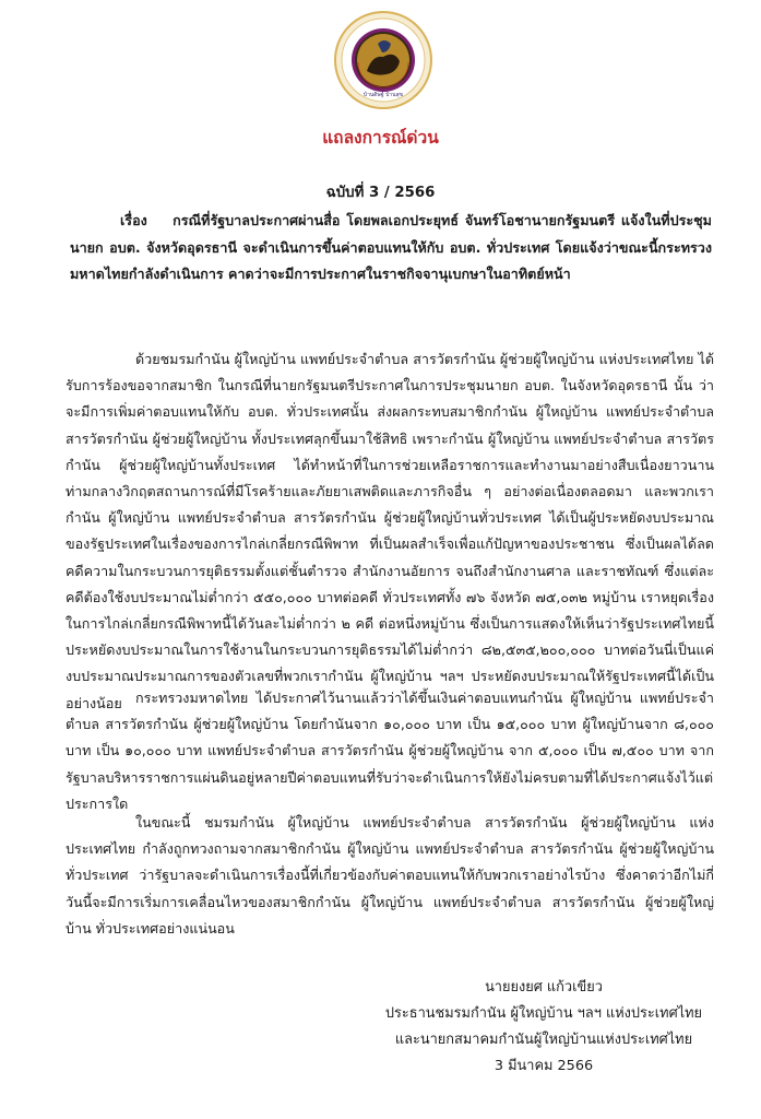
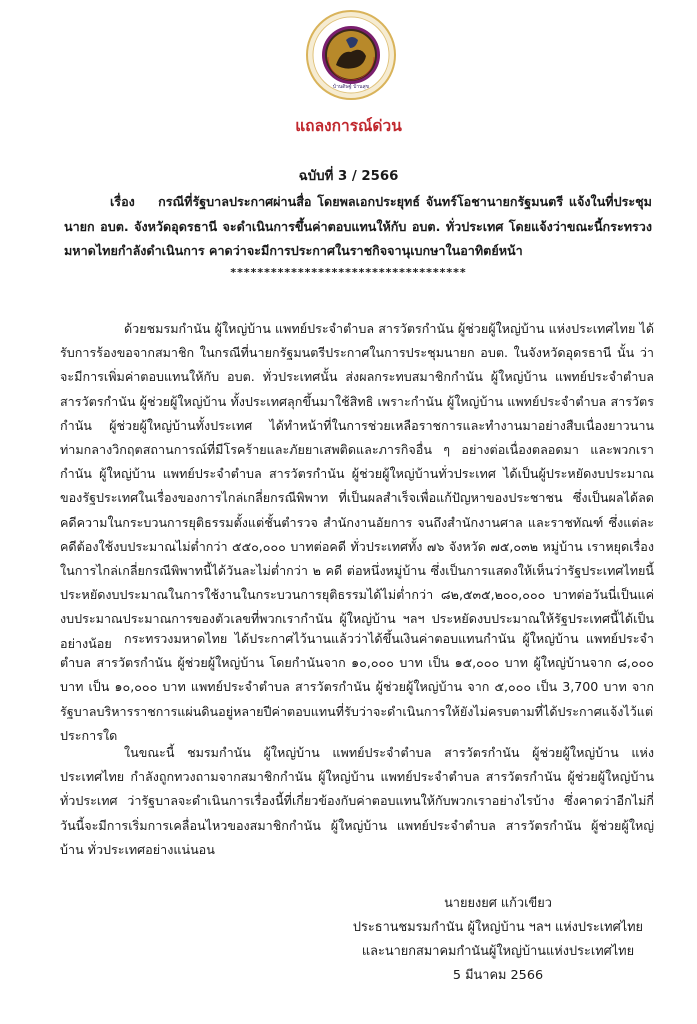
  แถลงการณ์ด่วน
  ฉบับที่ 3 / 2566
  เรื่อง กรณีที่รัฐบาลประกาศผ่านสื่อ โดยพลเอกประยุทธ์ จันทร์โอชานายกรัฐมนตรี แจ้งในที่ประชุมนายก อบต. จังหวัดอุดรธานี จะดำเนินการขึ้นค่าตอบแทนให้กับ อบต. ทั่วประเทศ โดยแจ้งว่าขณะนี้กระทรวงมหาดไทยกำลังดำเนินการ คาดว่าจะมีการประกาศในราชกิจจานุเบกษาในอาทิตย์หน้า
+ ***********************************
  ด้วยชมรมกำนัน ผู้ใหญ่บ้าน แพทย์ประจำตำบล สารวัตรกำนัน ผู้ช่วยผู้ใหญ่บ้าน แห่งประเทศไทย ได้รับการร้องขอจากสมาชิก ในกรณีที่นายกรัฐมนตรีประกาศในการประชุมนายก อบต. ในจังหวัดอุดรธานี นั้น ว่าจะมีการเพิ่มค่าตอบแทนให้กับ อบต. ทั่วประเทศนั้น ส่งผลกระทบสมาชิกกำนัน ผู้ใหญ่บ้าน แพทย์ประจำตำบล สารวัตรกำนัน ผู้ช่วยผู้ใหญ่บ้าน ทั้งประเทศลุกขึ้นมาใช้สิทธิ เพราะกำนัน ผู้ใหญ่บ้าน แพทย์ประจำตำบล สารวัตรกำนัน ผู้ช่วยผู้ใหญ่บ้านทั้งประเทศ ได้ทำหน้าที่ในการช่วยเหลือราชการและทำงานมาอย่างสืบเนื่องยาวนานท่ามกลางวิกฤตสถานการณ์ที่มีโรคร้ายและภัยยาเสพติดและภารกิจอื่น ๆ อย่างต่อเนื่องตลอดมา และพวกเรากำนัน ผู้ใหญ่บ้าน แพทย์ประจำตำบล สารวัตรกำนัน ผู้ช่วยผู้ใหญ่บ้านทั่วประเทศ ได้เป็นผู้ประหยัดงบประมาณของรัฐประเทศในเรื่องของการไกล่เกลี่ยกรณีพิพาท ที่เป็นผลสำเร็จเพื่อแก้ปัญหาของประชาชน ซึ่งเป็นผลได้ลดคดีความในกระบวนการยุติธรรมตั้งแต่ชั้นตำรวจ สำนักงานอัยการ จนถึงสำนักงานศาล และราชทัณฑ์ ซึ่งแต่ละคดีต้องใช้งบประมาณไม่ต่ำกว่า ๕๕๐,๐๐๐ บาทต่อคดี ทั่วประเทศทั้ง ๗๖ จังหวัด ๗๕,๐๓๒ หมู่บ้าน เราหยุดเรื่องในการไกล่เกลี่ยกรณีพิพาทนี้ได้วันละไม่ต่ำกว่า ๒ คดี ต่อหนึ่งหมู่บ้าน ซึ่งเป็นการแสดงให้เห็นว่ารัฐประเทศไทยนี้ ประหยัดงบประมาณในการใช้งานในกระบวนการยุติธรรมได้ไม่ต่ำกว่า ๘๒,๕๓๕,๒๐๐,๐๐๐ บาทต่อวันนี่เป็นแค่งบประมาณประมาณการของตัวเลขที่พวกเรากำนัน ผู้ใหญ่บ้าน ฯลฯ ประหยัดงบประมาณให้รัฐประเทศนี้ได้เป็นอย่างน้อย
- กระทรวงมหาดไทย ได้ประกาศไว้นานแล้วว่าได้ขึ้นเงินค่าตอบแทนกำนัน ผู้ใหญ่บ้าน แพทย์ประจำตำบล สารวัตรกำนัน ผู้ช่วยผู้ใหญ่บ้าน โดยกำนันจาก ๑๐,๐๐๐ บาท เป็น ๑๕,๐๐๐ บาท ผู้ใหญ่บ้านจาก ๘,๐๐๐ บาท เป็น ๑๐,๐๐๐ บาท แพทย์ประจำตำบล สารวัตรกำนัน ผู้ช่วยผู้ใหญ่บ้าน จาก ๕,๐๐๐ เป็น ๗,๕๐๐ บาท จากรัฐบาลบริหารราชการแผ่นดินอยู่หลายปีค่าตอบแทนที่รับว่าจะดำเนินการให้ยังไม่ครบตามที่ได้ประกาศแจ้งไว้แต่ประการใด
+ กระทรวงมหาดไทย ได้ประกาศไว้นานแล้วว่าได้ขึ้นเงินค่าตอบแทนกำนัน ผู้ใหญ่บ้าน แพทย์ประจำตำบล สารวัตรกำนัน ผู้ช่วยผู้ใหญ่บ้าน โดยกำนันจาก ๑๐,๐๐๐ บาท เป็น ๑๕,๐๐๐ บาท ผู้ใหญ่บ้านจาก ๘,๐๐๐ บาท เป็น ๑๐,๐๐๐ บาท แพทย์ประจำตำบล สารวัตรกำนัน ผู้ช่วยผู้ใหญ่บ้าน จาก ๕,๐๐๐ เป็น 3,700 บาท จากรัฐบาลบริหารราชการแผ่นดินอยู่หลายปีค่าตอบแทนที่รับว่าจะดำเนินการให้ยังไม่ครบตามที่ได้ประกาศแจ้งไว้แต่ประการใด
  ในขณะนี้ ชมรมกำนัน ผู้ใหญ่บ้าน แพทย์ประจำตำบล สารวัตรกำนัน ผู้ช่วยผู้ใหญ่บ้าน แห่งประเทศไทย กำลังถูกทวงถามจากสมาชิกกำนัน ผู้ใหญ่บ้าน แพทย์ประจำตำบล สารวัตรกำนัน ผู้ช่วยผู้ใหญ่บ้าน ทั่วประเทศ ว่ารัฐบาลจะดำเนินการเรื่องนี้ที่เกี่ยวข้องกับค่าตอบแทนให้กับพวกเราอย่างไรบ้าง ซึ่งคาดว่าอีกไม่กี่วันนี้จะมีการเริ่มการเคลื่อนไหวของสมาชิกกำนัน ผู้ใหญ่บ้าน แพทย์ประจำตำบล สารวัตรกำนัน ผู้ช่วยผู้ใหญ่บ้าน ทั่วประเทศอย่างแน่นอน
  นายยงยศ แก้วเขียว
  ประธานชมรมกำนัน ผู้ใหญ่บ้าน ฯลฯ แห่งประเทศไทย
  และนายกสมาคมกำนันผู้ใหญ่บ้านแห่งประเทศไทย
- 3 มีนาคม 2566
+ 5 มีนาคม 2566
